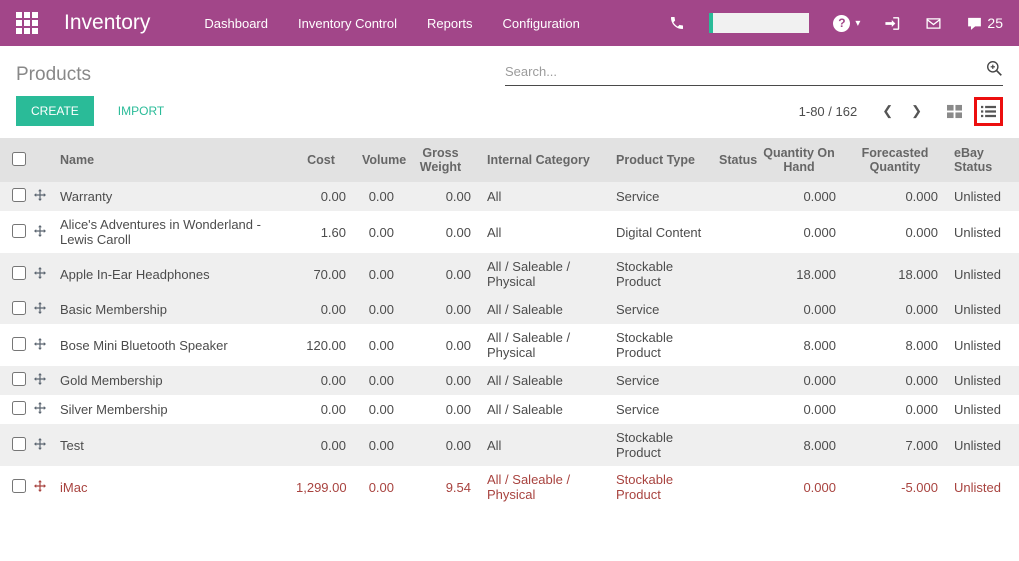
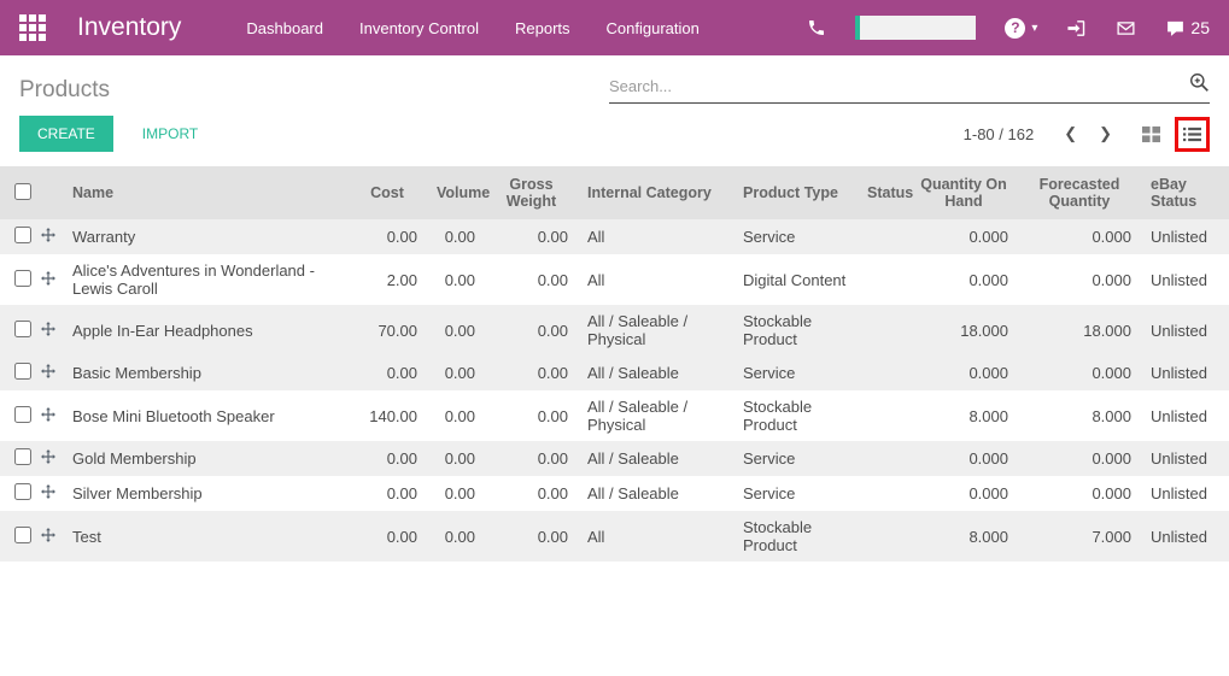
  Inventory
  Dashboard
  Inventory Control
  Reports
  Configuration
  ?
  ▾
  25
  Products
  Search...
  CREATE
  IMPORT
  1-80 / 162
  ❮
  ❯
  		Name	Cost	Volume	Gross Weight	Internal Category	Product Type	Status	Quantity On Hand	Forecasted Quantity	eBay Status
  		Warranty	0.00	0.00	0.00	All	Service		0.000	0.000	Unlisted
- 		Alice's Adventures in Wonderland - Lewis Caroll	1.60	0.00	0.00	All	Digital Content		0.000	0.000	Unlisted
+ 		Alice's Adventures in Wonderland - Lewis Caroll	2.00	0.00	0.00	All	Digital Content		0.000	0.000	Unlisted
  		Apple In-Ear Headphones	70.00	0.00	0.00	All / Saleable / Physical	Stockable Product		18.000	18.000	Unlisted
  		Basic Membership	0.00	0.00	0.00	All / Saleable	Service		0.000	0.000	Unlisted
- 		Bose Mini Bluetooth Speaker	120.00	0.00	0.00	All / Saleable / Physical	Stockable Product		8.000	8.000	Unlisted
+ 		Bose Mini Bluetooth Speaker	140.00	0.00	0.00	All / Saleable / Physical	Stockable Product		8.000	8.000	Unlisted
  		Gold Membership	0.00	0.00	0.00	All / Saleable	Service		0.000	0.000	Unlisted
  		Silver Membership	0.00	0.00	0.00	All / Saleable	Service		0.000	0.000	Unlisted
  		Test	0.00	0.00	0.00	All	Stockable Product		8.000	7.000	Unlisted
- 		iMac	1,299.00	0.00	9.54	All / Saleable / Physical	Stockable Product		0.000	-5.000	Unlisted
